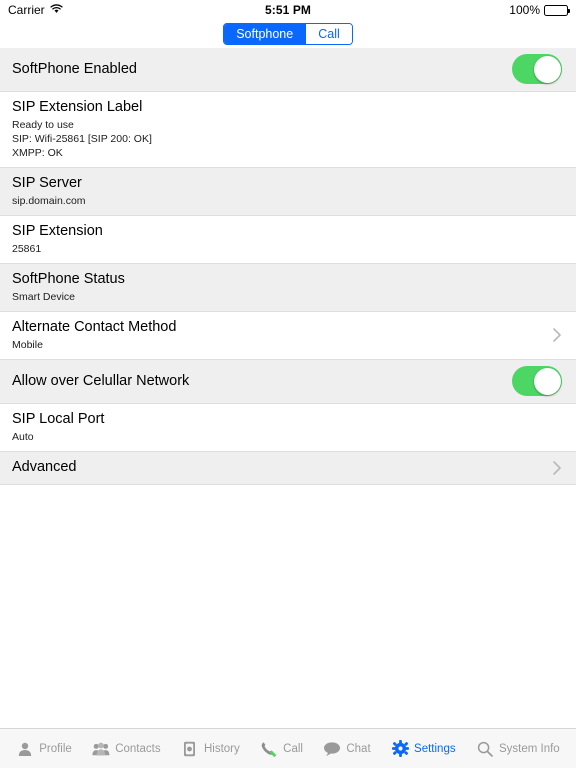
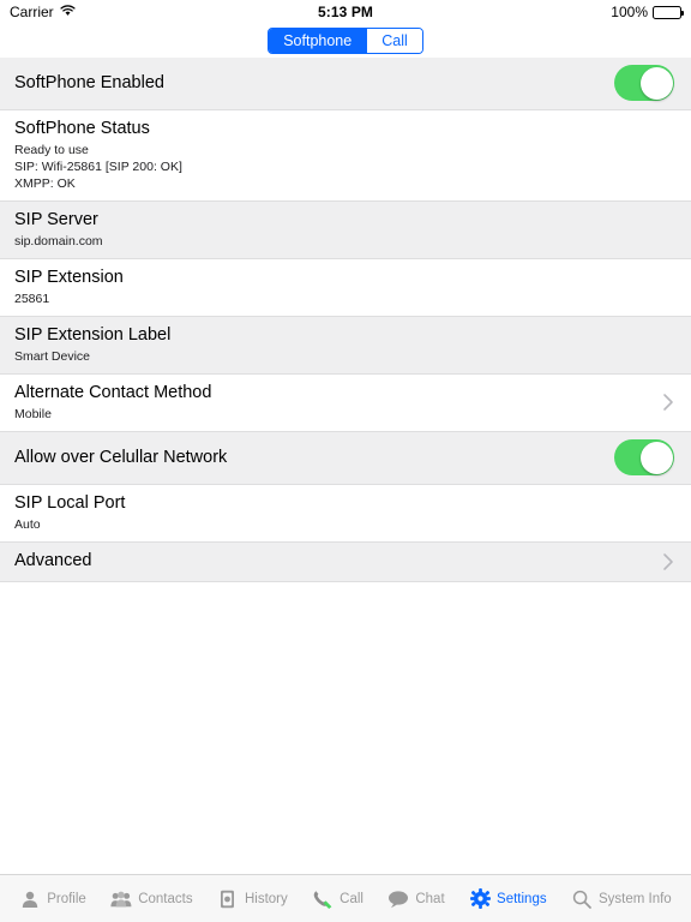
  Carrier
- 5:51 PM
+ 5:13 PM
  100%
  Softphone
  Call
  SoftPhone Enabled
- SIP Extension Label
+ SoftPhone Status
  Ready to use
  SIP: Wifi-25861 [SIP 200: OK]
  XMPP: OK
  SIP Server
  sip.domain.com
  SIP Extension
  25861
- SoftPhone Status
+ SIP Extension Label
  Smart Device
  Alternate Contact Method
  Mobile
  Allow over Celullar Network
  SIP Local Port
  Auto
  Advanced
  Profile
  Contacts
  History
  Call
  Chat
  Settings
  System Info
